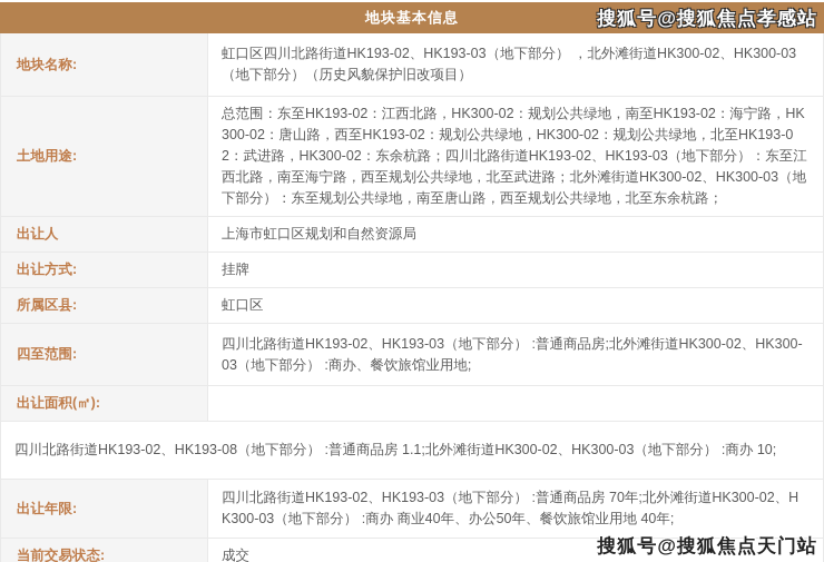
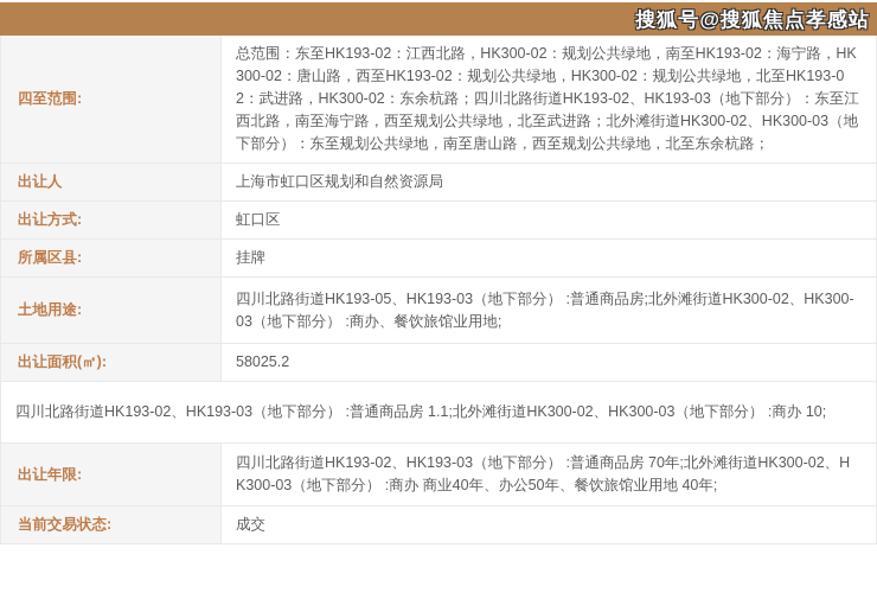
- 地块基本信息
  搜狐号@搜狐焦点孝感站
- 地块名称:
- 虹口区四川北路街道HK193-02、HK193-03（地下部分） ，北外滩街道HK300-02、HK300-03（地下部分）（历史风貌保护旧改项目）
- 土地用途:
+ 四至范围:
  总范围：东至HK193-02：江西北路，HK300-02：规划公共绿地，南至HK193-02：海宁路，HK300-02：唐山路，西至HK193-02：规划公共绿地，HK300-02：规划公共绿地，北至HK193-02：武进路，HK300-02：东余杭路；四川北路街道HK193-02、HK193-03（地下部分）：东至江西北路，南至海宁路，西至规划公共绿地，北至武进路；北外滩街道HK300-02、HK300-03（地下部分）：东至规划公共绿地，南至唐山路，西至规划公共绿地，北至东余杭路；
  出让人
  上海市虹口区规划和自然资源局
  出让方式:
- 挂牌
+ 虹口区
  所属区县:
- 虹口区
+ 挂牌
- 四至范围:
+ 土地用途:
- 四川北路街道HK193-02、HK193-03（地下部分） :普通商品房;北外滩街道HK300-02、HK300-03（地下部分） :商办、餐饮旅馆业用地;
+ 四川北路街道HK193-05、HK193-03（地下部分） :普通商品房;北外滩街道HK300-02、HK300-03（地下部分） :商办、餐饮旅馆业用地;
  出让面积(㎡):
+ 58025.2
- 四川北路街道HK193-02、HK193-08（地下部分） :普通商品房 1.1;北外滩街道HK300-02、HK300-03（地下部分） :商办 10;
+ 四川北路街道HK193-02、HK193-03（地下部分） :普通商品房 1.1;北外滩街道HK300-02、HK300-03（地下部分） :商办 10;
  出让年限:
  四川北路街道HK193-02、HK193-03（地下部分） :普通商品房 70年;北外滩街道HK300-02、HK300-03（地下部分） :商办 商业40年、办公50年、餐饮旅馆业用地 40年;
  当前交易状态:
  成交
- 搜狐号@搜狐焦点天门站
